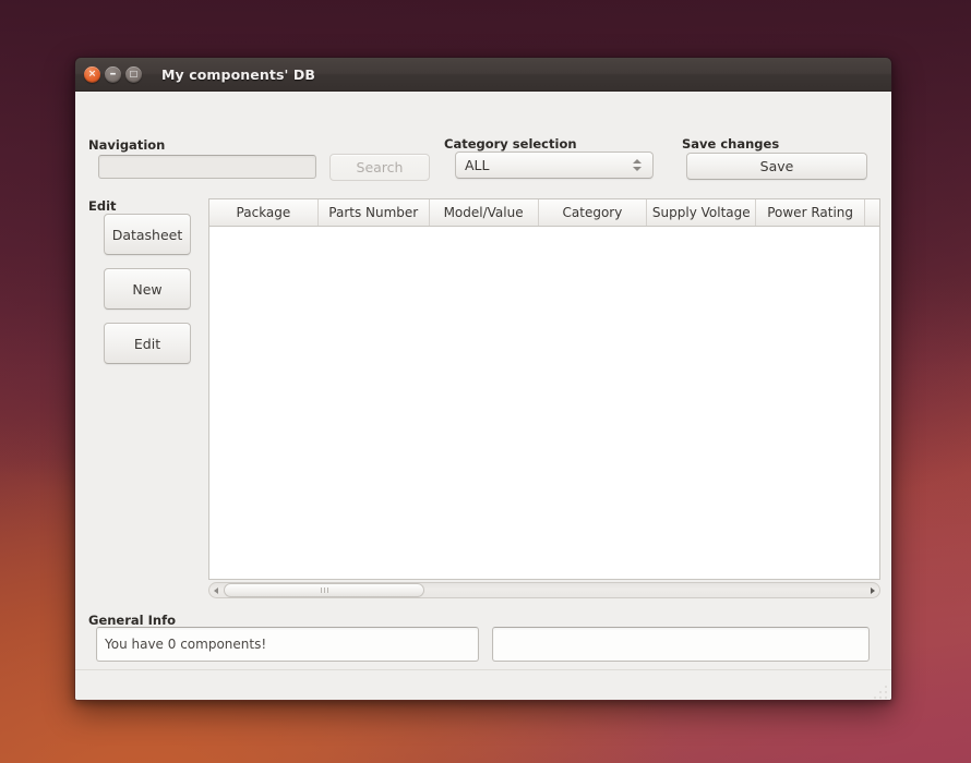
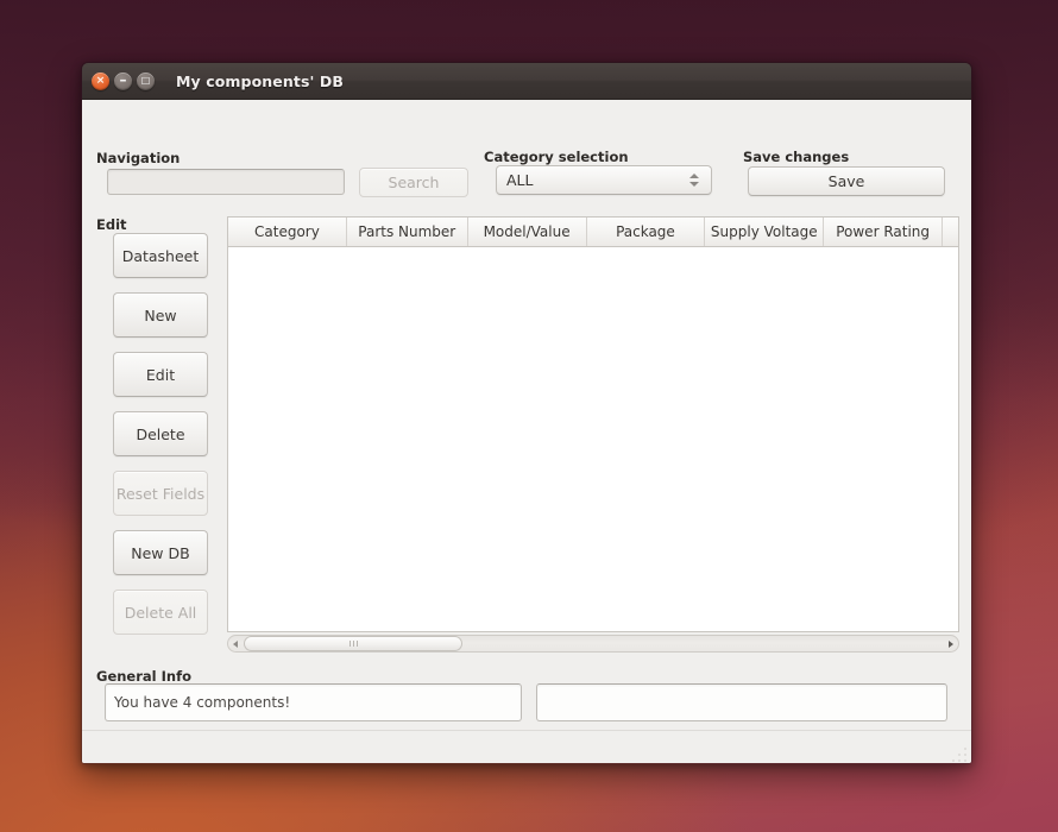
  ×
  –
  □
  My components' DB
  Navigation
  Search
  Category selection
  ALL
  Save changes
  Save
  Edit
  Datasheet
  New
  Edit
+ Delete
+ Reset Fields
+ New DB
+ Delete All
- Package
+ Category
  Parts Number
  Model/Value
- Category
+ Package
  Supply Voltage
  Power Rating
  General Info
- You have 0 components!
+ You have 4 components!
